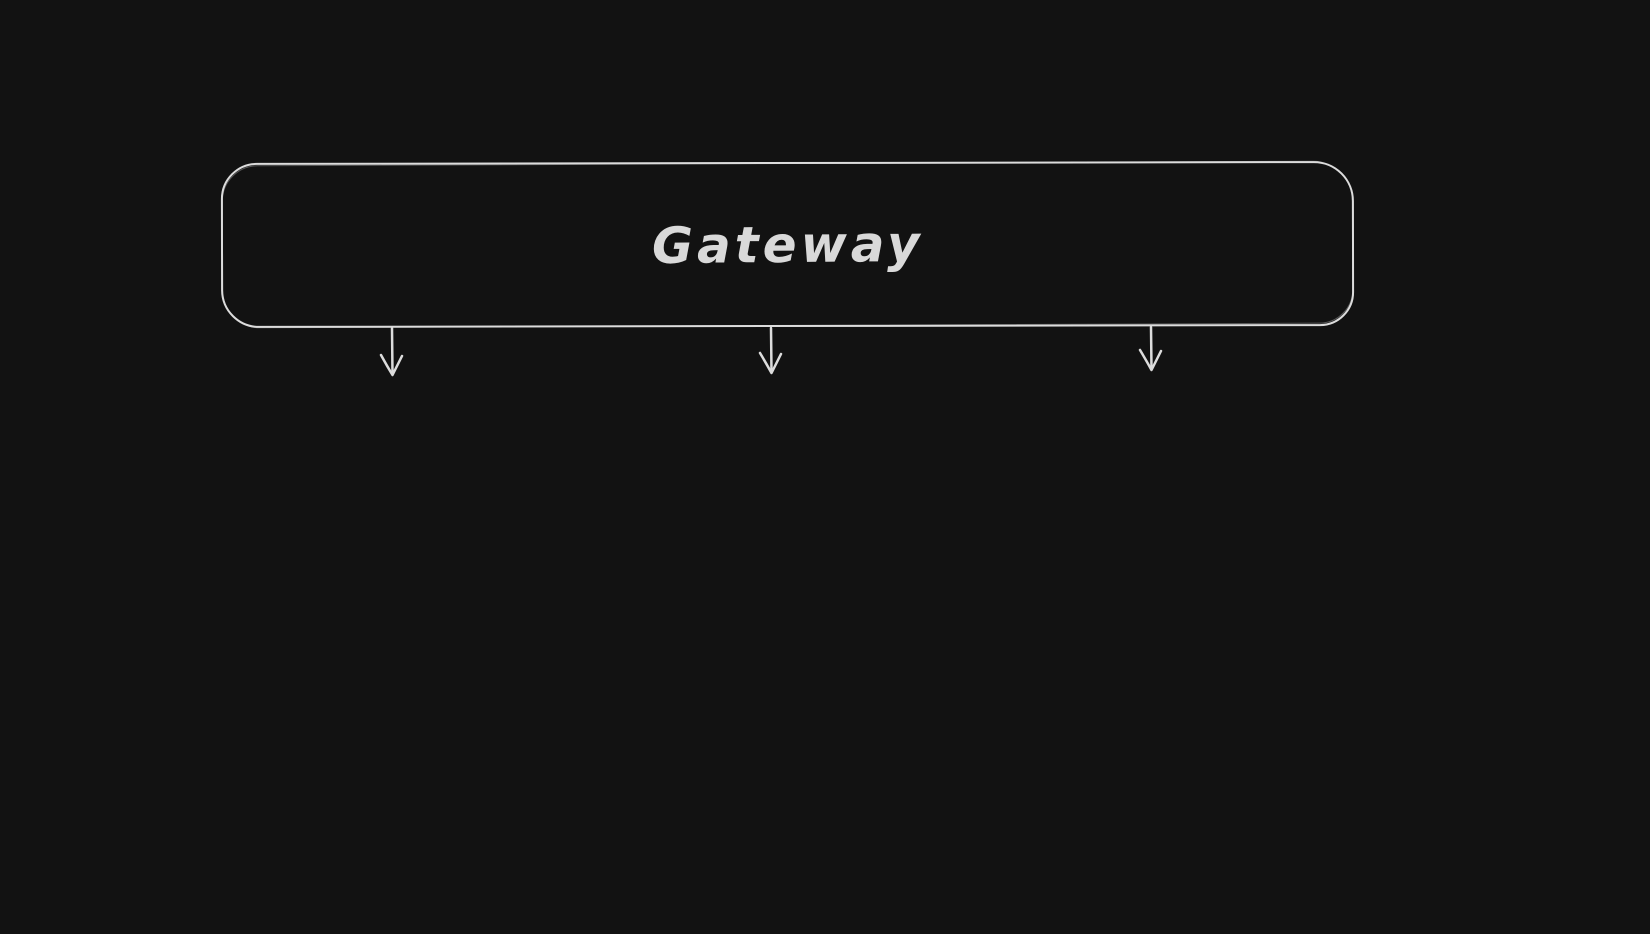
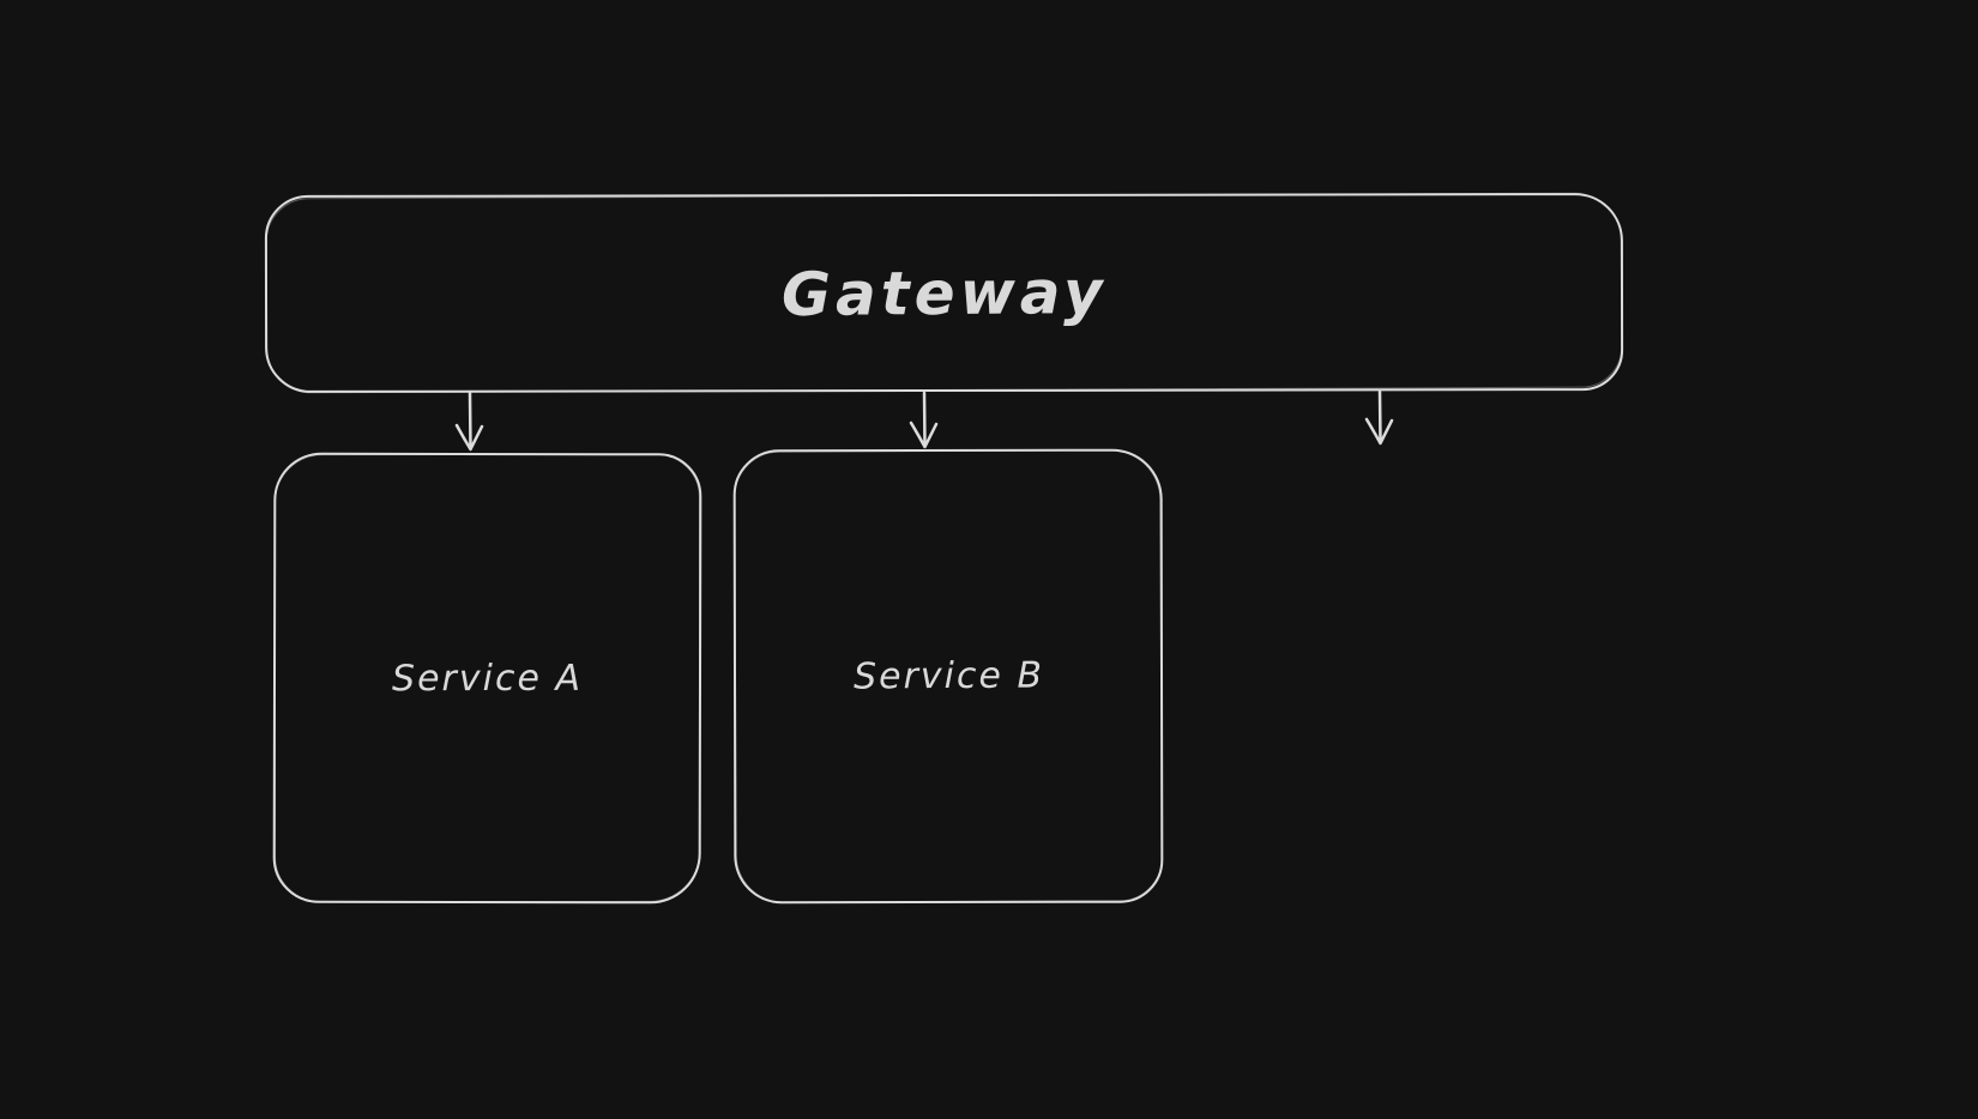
  Gateway
+ Service A
+ Service B
